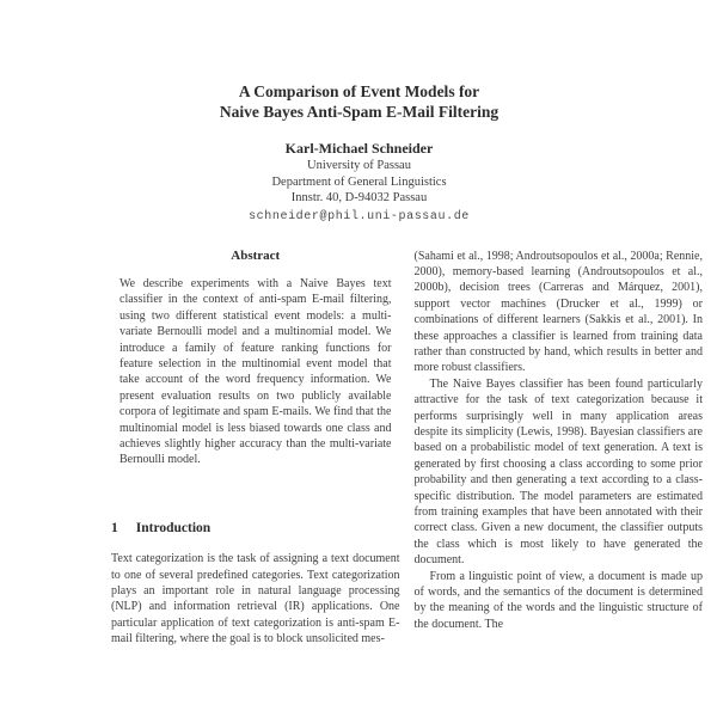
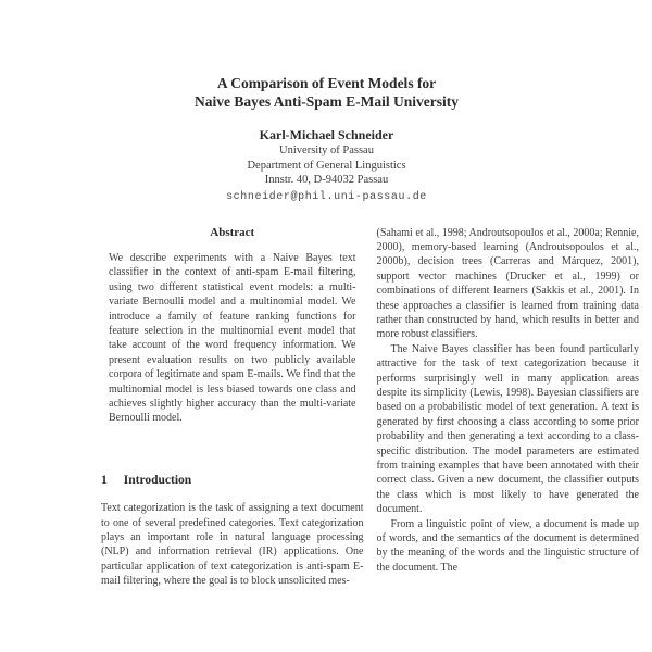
  A Comparison of Event Models for
- Naive Bayes Anti-Spam E-Mail Filtering
+ Naive Bayes Anti-Spam E-Mail University
  Karl-Michael Schneider
  University of Passau
  Department of General Linguistics
  Innstr. 40, D-94032 Passau
  schneider@phil.uni-passau.de
  Abstract
  We describe experiments with a Naive Bayes text classifier in the context of anti-spam E-mail filtering, using two different statistical event models: a multi-variate Bernoulli model and a multinomial model. We introduce a family of feature ranking functions for feature selection in the multinomial event model that take account of the word frequency information. We present evaluation results on two publicly available corpora of legitimate and spam E-mails. We find that the multinomial model is less biased towards one class and achieves slightly higher accuracy than the multi-variate Bernoulli model.
  1 Introduction
  Text categorization is the task of assigning a text document to one of several predefined categories. Text categorization plays an important role in natural language processing (NLP) and information retrieval (IR) applications. One particular application of text categorization is anti-spam E-mail filtering, where the goal is to block unsolicited mes-
  (Sahami et al., 1998; Androutsopoulos et al., 2000a; Rennie, 2000), memory-based learning (Androutsopoulos et al., 2000b), decision trees (Carreras and Márquez, 2001), support vector machines (Drucker et al., 1999) or combinations of different learners (Sakkis et al., 2001). In these approaches a classifier is learned from training data rather than constructed by hand, which results in better and more robust classifiers.
  The Naive Bayes classifier has been found particularly attractive for the task of text categorization because it performs surprisingly well in many application areas despite its simplicity (Lewis, 1998). Bayesian classifiers are based on a probabilistic model of text generation. A text is generated by first choosing a class according to some prior probability and then generating a text according to a class-specific distribution. The model parameters are estimated from training examples that have been annotated with their correct class. Given a new document, the classifier outputs the class which is most likely to have generated the document.
  From a linguistic point of view, a document is made up of words, and the semantics of the document is determined by the meaning of the words and the linguistic structure of the document. The
